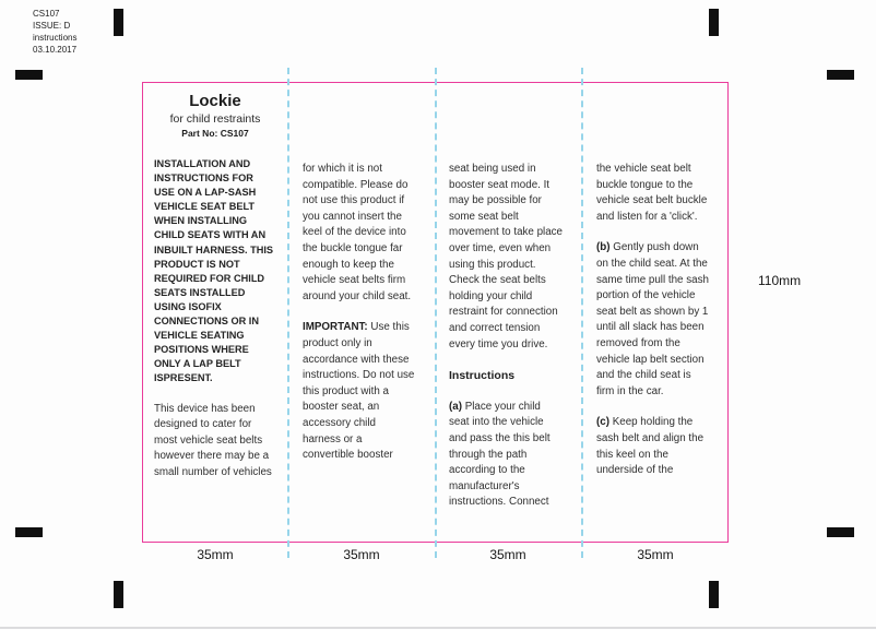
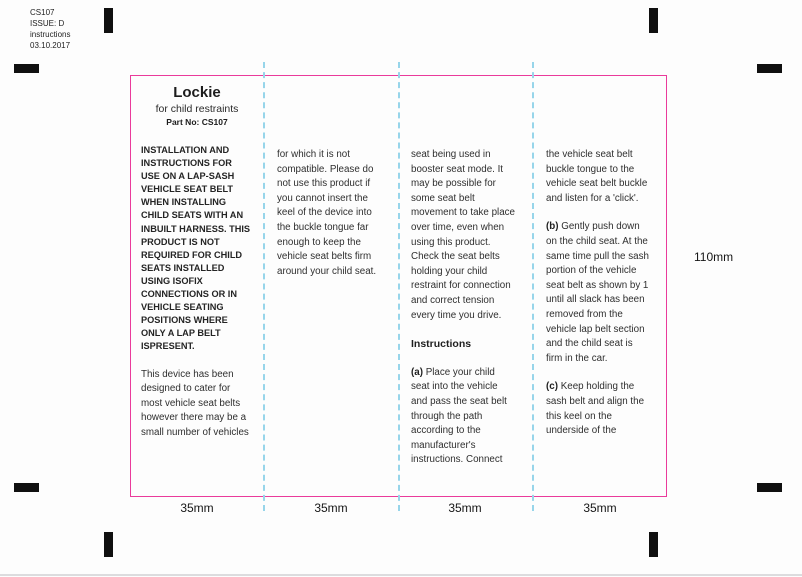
  CS107
  ISSUE: D
  instructions
  03.10.2017
  Lockie
  for child restraints
  Part No: CS107
  INSTALLATION AND INSTRUCTIONS FOR USE ON A LAP-SASH VEHICLE SEAT BELT WHEN INSTALLING CHILD SEATS WITH AN INBUILT HARNESS. THIS PRODUCT IS NOT REQUIRED FOR CHILD SEATS INSTALLED USING ISOFIX CONNECTIONS OR IN VEHICLE SEATING POSITIONS WHERE ONLY A LAP BELT ISPRESENT.
  This device has been designed to cater for most vehicle seat belts however there may be a small number of vehicles
  for which it is not compatible. Please do not use this product if you cannot insert the keel of the device into the buckle tongue far enough to keep the vehicle seat belts firm around your child seat.
- IMPORTANT: Use this product only in accordance with these instructions. Do not use this product with a booster seat, an accessory child harness or a convertible booster
  seat being used in booster seat mode. It may be possible for some seat belt movement to take place over time, even when using this product. Check the seat belts holding your child restraint for connection and correct tension every time you drive.
  Instructions
- (a) Place your child seat into the vehicle and pass the this belt through the path according to the manufacturer's instructions. Connect
+ (a) Place your child seat into the vehicle and pass the seat belt through the path according to the manufacturer's instructions. Connect
  the vehicle seat belt buckle tongue to the vehicle seat belt buckle and listen for a 'click'.
  (b) Gently push down on the child seat. At the same time pull the sash portion of the vehicle seat belt as shown by 1 until all slack has been removed from the vehicle lap belt section and the child seat is firm in the car.
  (c) Keep holding the sash belt and align the this keel on the underside of the
  110mm
  35mm
  35mm
  35mm
  35mm
